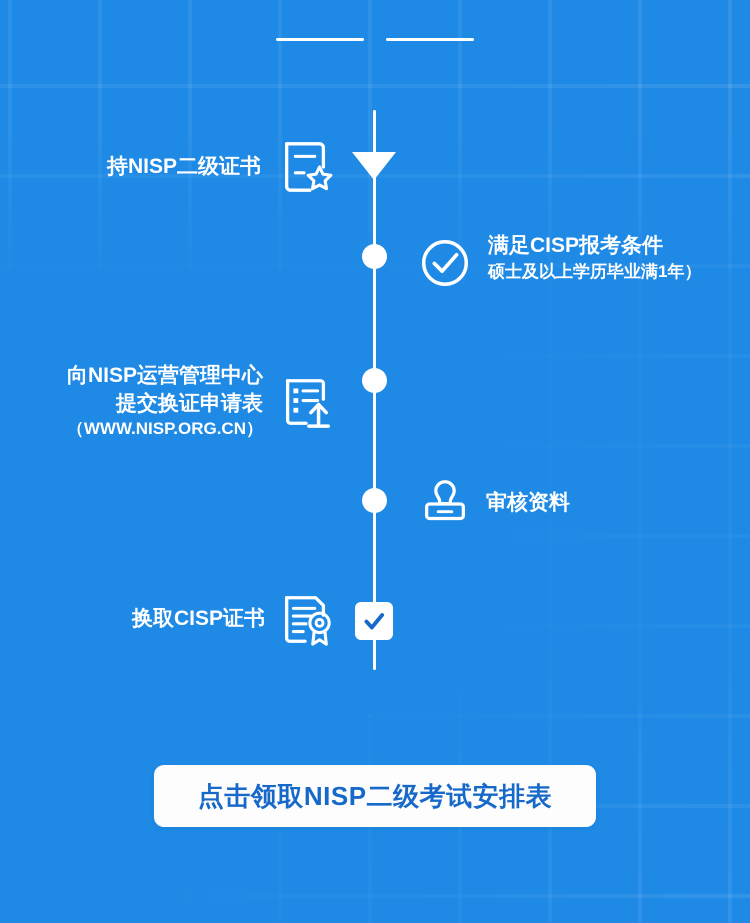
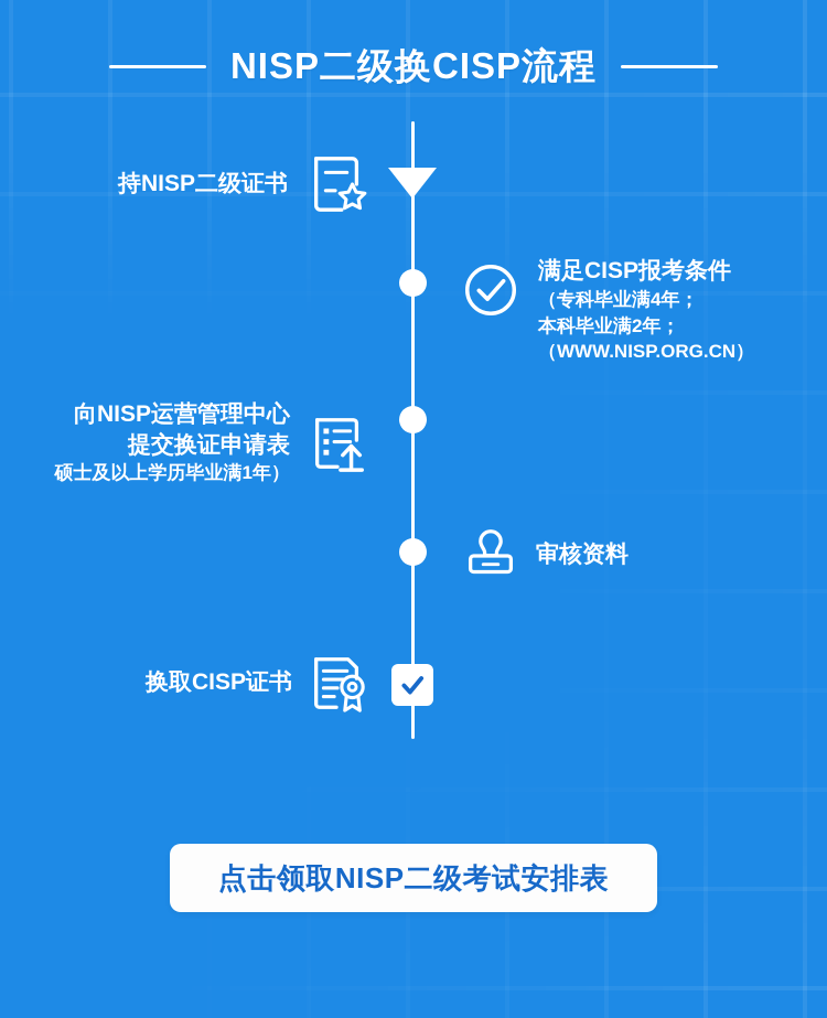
+ NISP二级换CISP流程
  持NISP二级证书
  满足CISP报考条件
+ （专科毕业满4年；
+ 本科毕业满2年；
- 硕士及以上学历毕业满1年）
+ （WWW.NISP.ORG.CN）
  向NISP运营管理中心
  提交换证申请表
- （WWW.NISP.ORG.CN）
+ 硕士及以上学历毕业满1年）
  审核资料
  换取CISP证书
  点击领取NISP二级考试安排表
